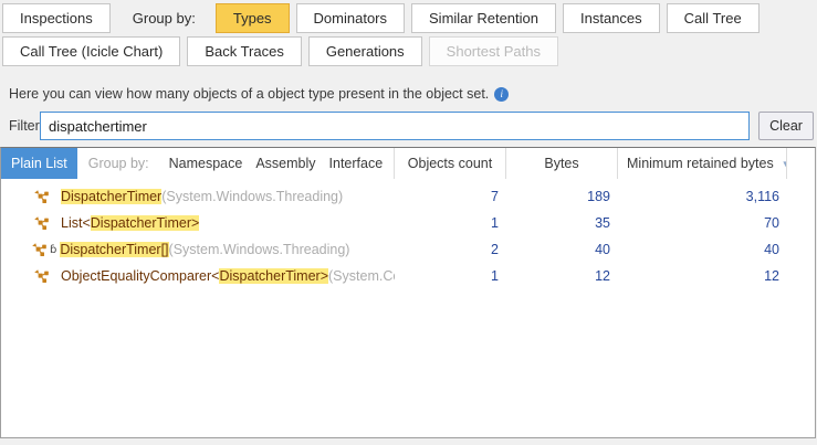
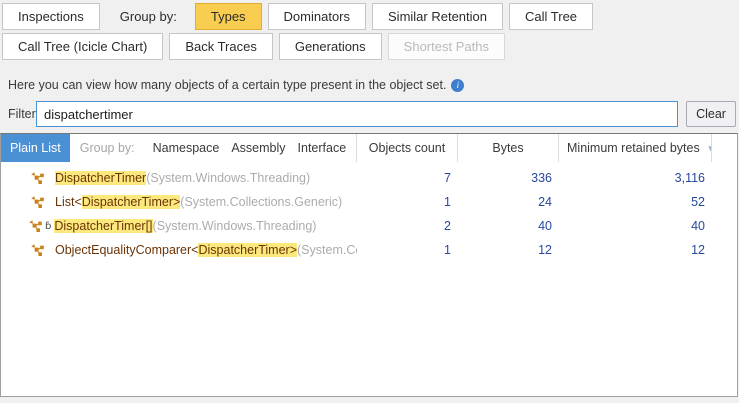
  Inspections
  Group by:
  Types
  Dominators
  Similar Retention
- Instances
  Call Tree
  Call Tree (Icicle Chart)
  Back Traces
  Generations
  Shortest Paths
- Here you can view how many objects of a object type present in the object set.
+ Here you can view how many objects of a certain type present in the object set.
  i
  Filter
  dispatchertimer
  Clear
  Plain List
  Group by:
  Namespace
  Assembly
  Interface
  Objects count
  Bytes
  Minimum retained bytes
  ▼
  DispatcherTimer
  (System.Windows.Threading)
  7
- 189
+ 336
  3,116
  List<
  DispatcherTimer>
+ (System.Collections.Generic)
  1
- 35
+ 24
- 70
+ 52
  ɓ
  DispatcherTimer[]
  (System.Windows.Threading)
  2
  40
  40
  ObjectEqualityComparer<
  DispatcherTimer>
  (System.C
  1
  12
  12
